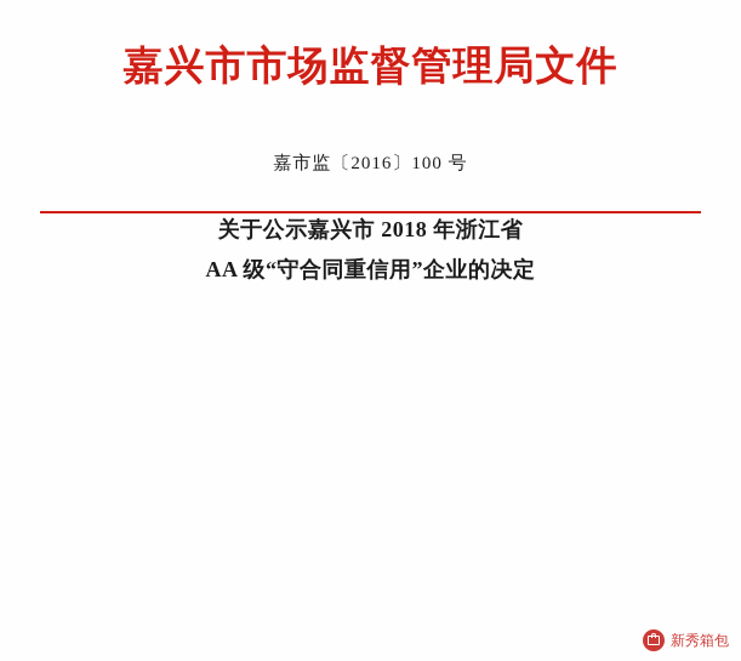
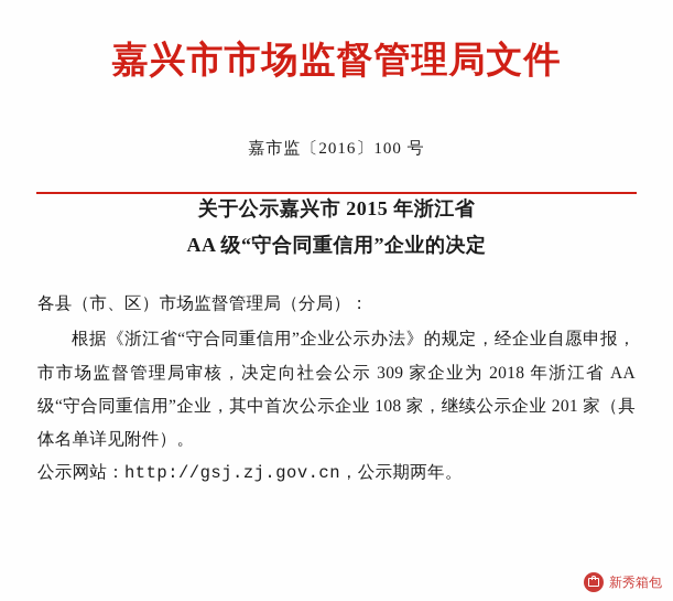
  嘉兴市市场监督管理局文件
  嘉市监〔2016〕100 号
- 关于公示嘉兴市 2018 年浙江省
+ 关于公示嘉兴市 2015 年浙江省
  AA 级“守合同重信用”企业的决定
+ 各县（市、区）市场监督管理局（分局）：
+ 根据《浙江省“守合同重信用”企业公示办法》的规定，经企业自愿申报，市市场监督管理局审核，决定向社会公示 309 家企业为 2018 年浙江省 AA 级“守合同重信用”企业，其中首次公示企业 108 家，继续公示企业 201 家（具体名单详见附件）。
+ 公示网站：http://gsj.zj.gov.cn，公示期两年。
  新秀箱包
